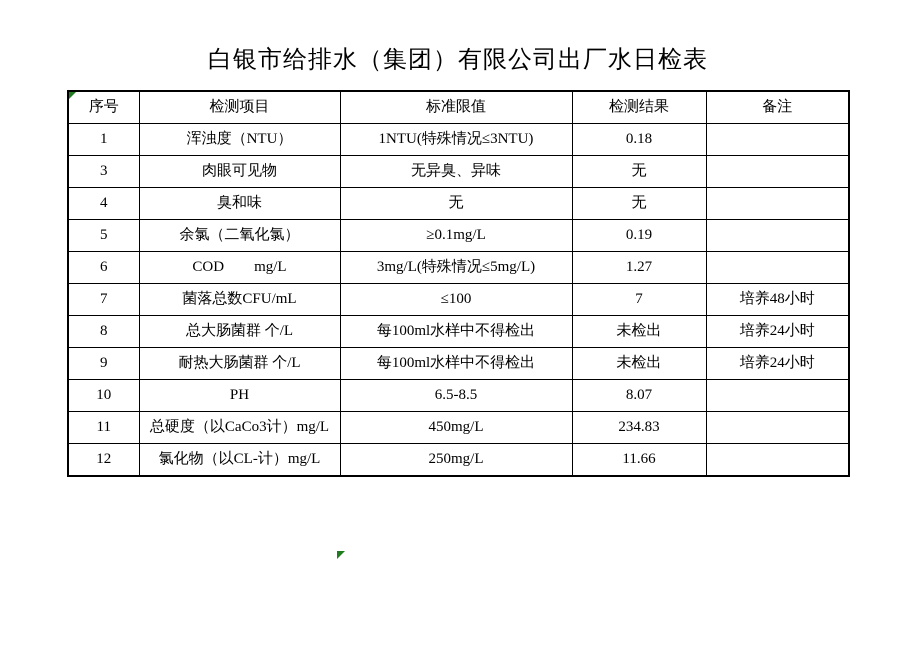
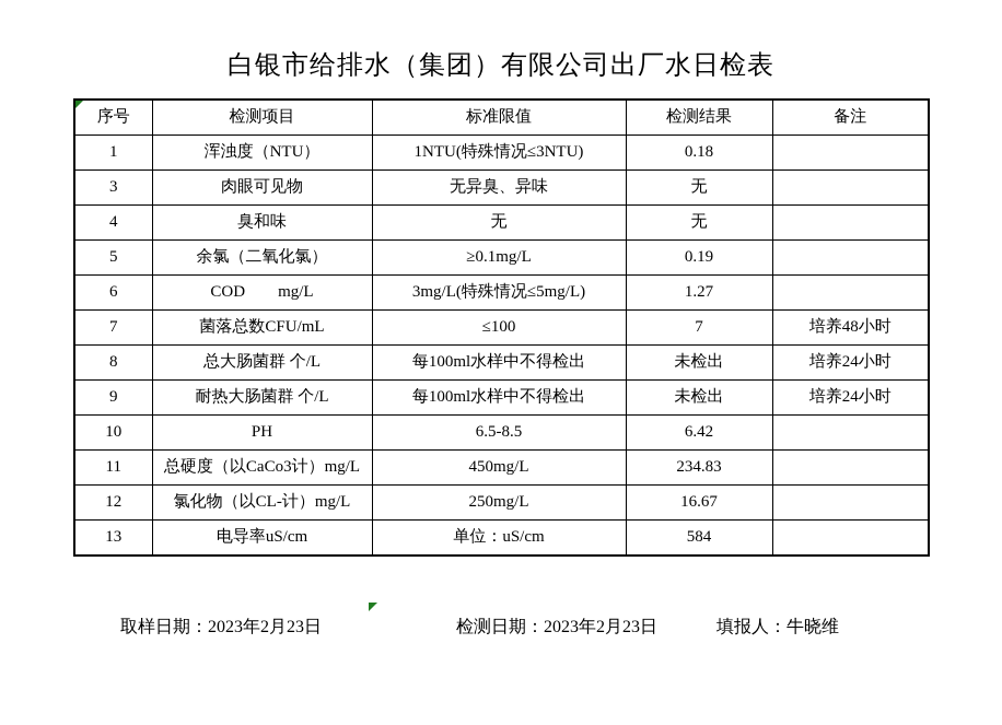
  白银市给排水（集团）有限公司出厂水日检表
  序号	检测项目	标准限值	检测结果	备注
  1	浑浊度（NTU）	1NTU(特殊情况≤3NTU)	0.18
  3	肉眼可见物	无异臭、异味	无
  4	臭和味	无	无
  5	余氯（二氧化氯）	≥0.1mg/L	0.19
  6	COD mg/L	3mg/L(特殊情况≤5mg/L)	1.27
  7	菌落总数CFU/mL	≤100	7	培养48小时
  8	总大肠菌群 个/L	每100ml水样中不得检出	未检出	培养24小时
  9	耐热大肠菌群 个/L	每100ml水样中不得检出	未检出	培养24小时
- 10	PH	6.5-8.5	8.07
+ 10	PH	6.5-8.5	6.42
  11	总硬度（以CaCo3计）mg/L	450mg/L	234.83
- 12	氯化物（以CL-计）mg/L	250mg/L	11.66
+ 12	氯化物（以CL-计）mg/L	250mg/L	16.67
+ 13	电导率uS/cm	单位：uS/cm	584
+ 取样日期：2023年2月23日
+ 检测日期：2023年2月23日
+ 填报人：牛晓维
